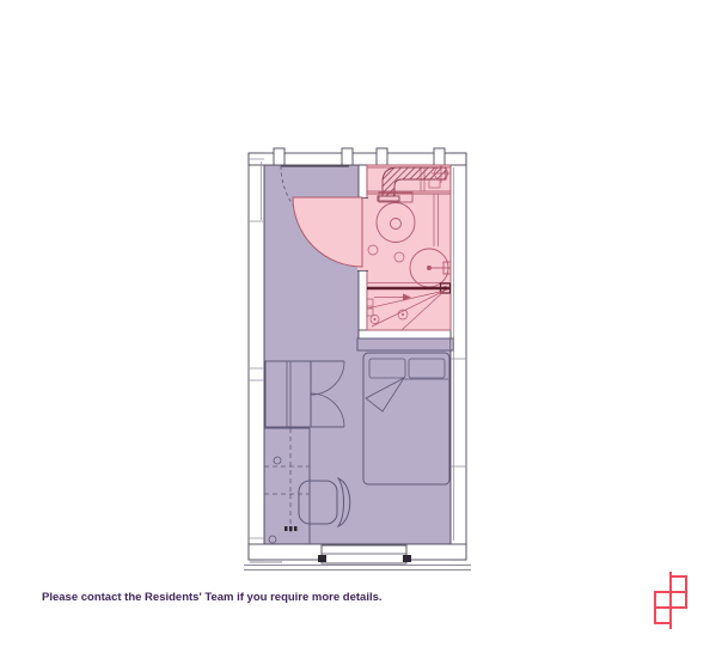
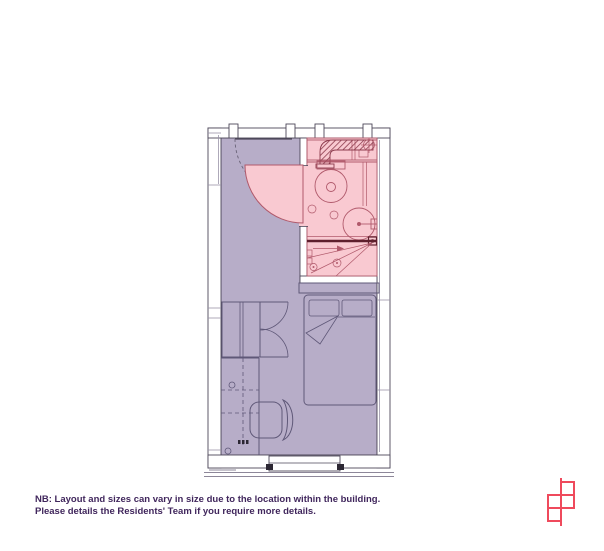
+ NB: Layout and sizes can vary in size due to the location within the building.
- Please contact the Residents' Team if you require more details.
+ Please details the Residents' Team if you require more details.
